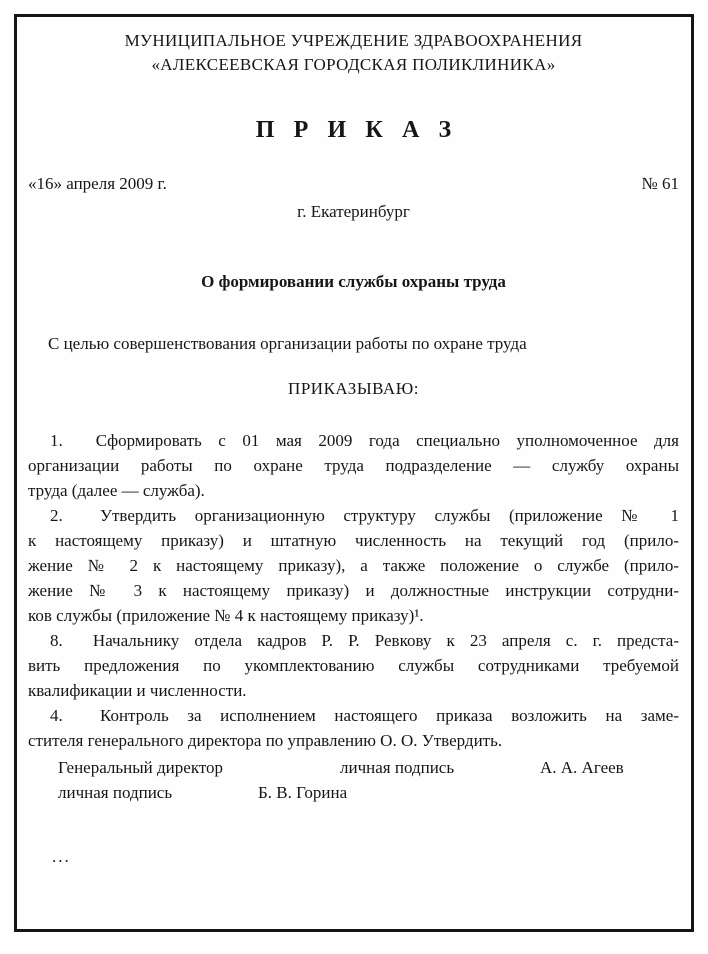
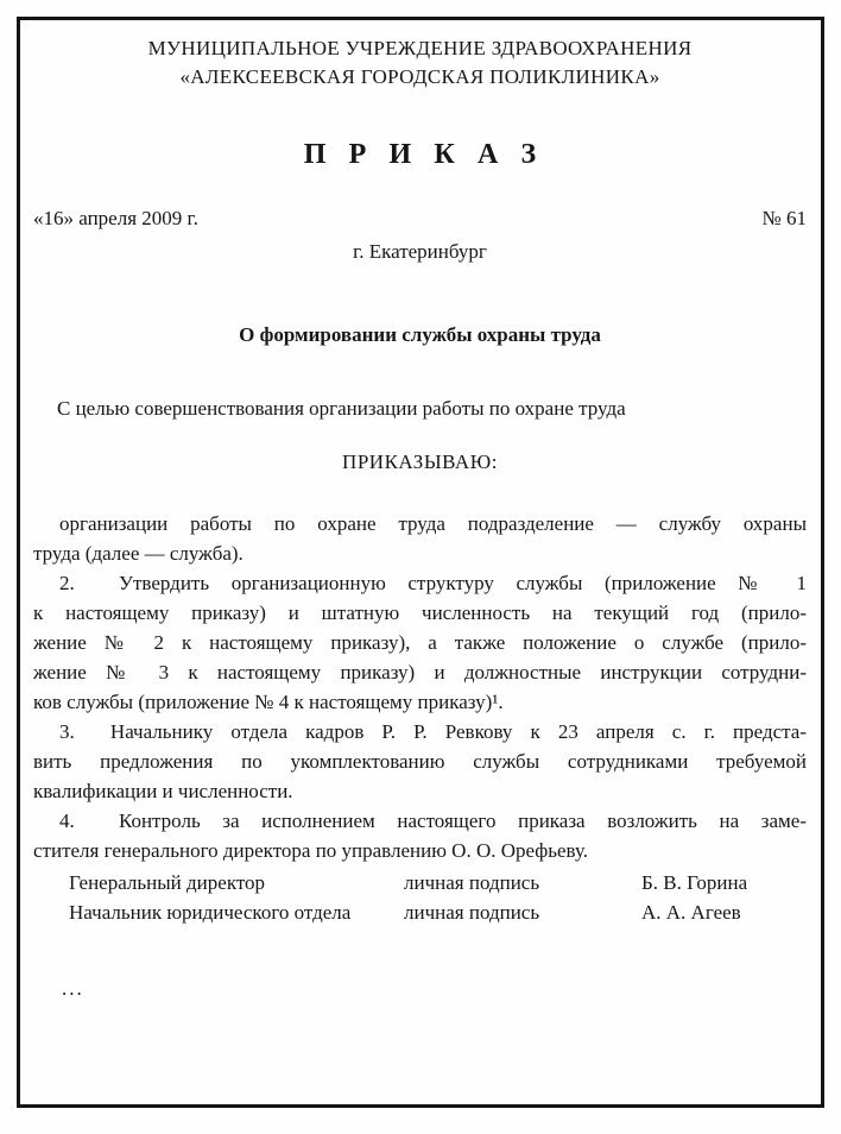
  МУНИЦИПАЛЬНОЕ УЧРЕЖДЕНИЕ ЗДРАВООХРАНЕНИЯ
  «АЛЕКСЕЕВСКАЯ ГОРОДСКАЯ ПОЛИКЛИНИКА»
  П Р И К А З
  «16» апреля 2009 г.
  № 61
  г. Екатеринбург
  О формировании службы охраны труда
  С целью совершенствования организации работы по охране труда
  ПРИКАЗЫВАЮ:
- 1. Сформировать с 01 мая 2009 года специально уполномоченное для
  организации работы по охране труда подразделение — службу охраны
  труда (далее — служба).
  2. Утвердить организационную структуру службы (приложение № 1
  к настоящему приказу) и штатную численность на текущий год (прило-
  жение № 2 к настоящему приказу), а также положение о службе (прило-
  жение № 3 к настоящему приказу) и должностные инструкции сотрудни-
  ков службы (приложение № 4 к настоящему приказу)¹.
- 8. Начальнику отдела кадров Р. Р. Ревкову к 23 апреля с. г. предста-
+ 3. Начальнику отдела кадров Р. Р. Ревкову к 23 апреля с. г. предста-
  вить предложения по укомплектованию службы сотрудниками требуемой
  квалификации и численности.
  4. Контроль за исполнением настоящего приказа возложить на заме-
- стителя генерального директора по управлению О. О. Утвердить.
+ стителя генерального директора по управлению О. О. Орефьеву.
  Генеральный директор
  личная подпись
- А. А. Агеев
+ Б. В. Горина
+ Начальник юридического отдела
  личная подпись
- Б. В. Горина
+ А. А. Агеев
  ...
